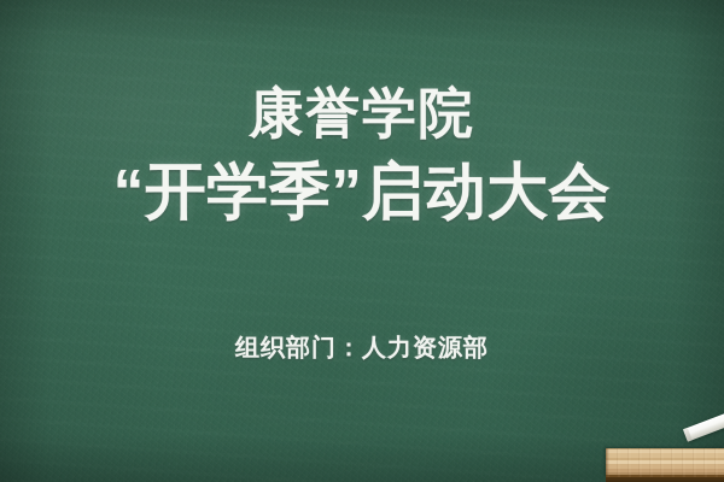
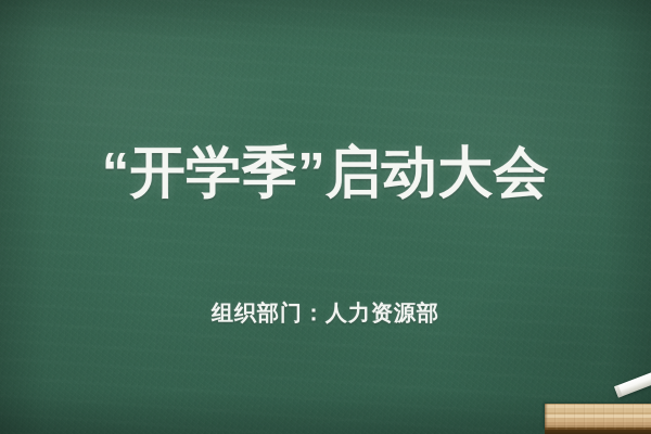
- 康誉学院
  “开学季”启动大会
  组织部门：人力资源部
